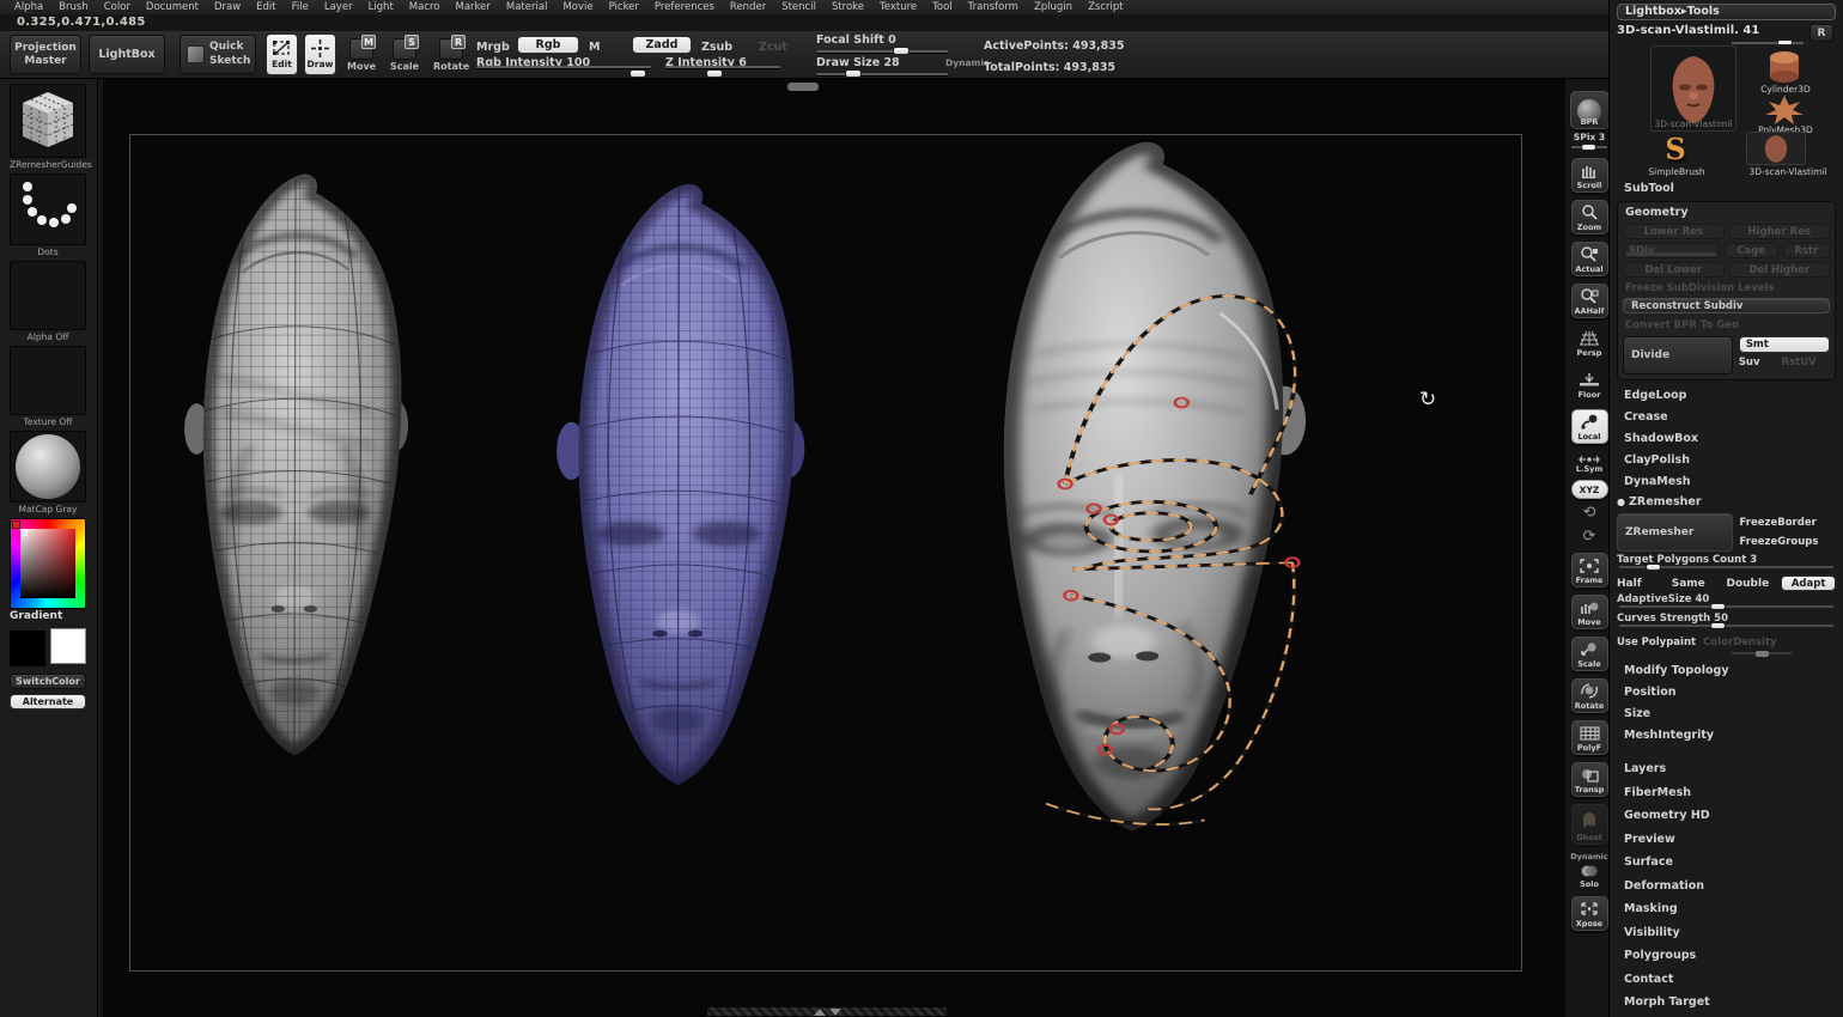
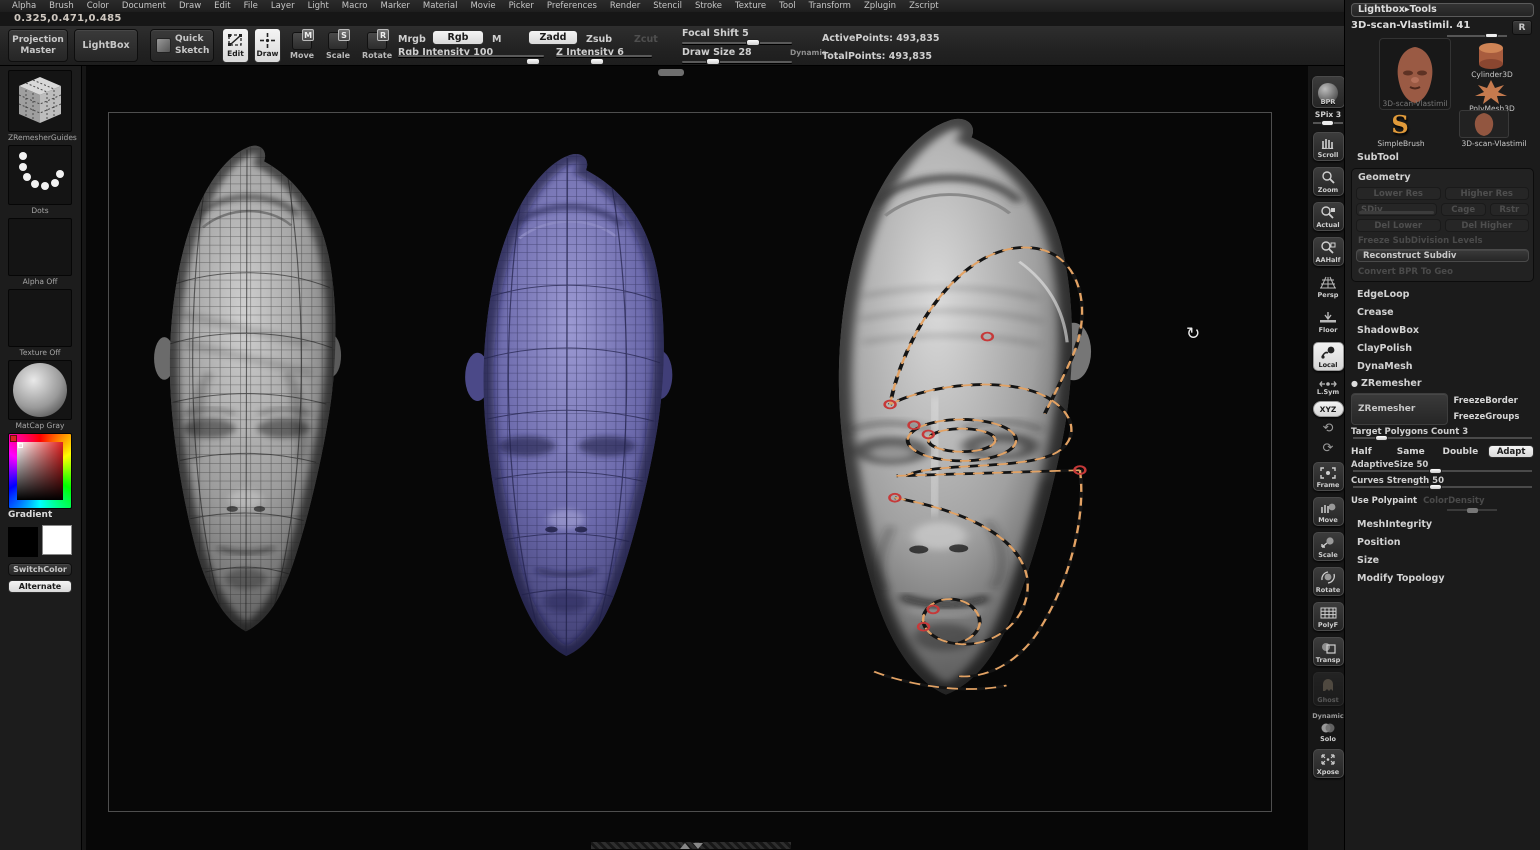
  Alpha
  Brush
  Color
  Document
  Draw
  Edit
  File
  Layer
  Light
  Macro
  Marker
  Material
  Movie
  Picker
  Preferences
  Render
  Stencil
  Stroke
  Texture
  Tool
  Transform
  Zplugin
  Zscript
  0.325,0.471,0.485
  Projection Master
  LightBox
  Quick
  Sketch
  Edit
  Draw
  M
  Move
  S
  Scale
  R
  Rotate
  Mrgb
  Rgb
  M
  Rgb Intensity 100
  Zadd
  Zsub
  Zcut
  Z Intensity 6
- Focal Shift 0
+ Focal Shift 5
  Draw Size 28
  Dynamic
  ActivePoints: 493,835
  TotalPoints: 493,835
  ZRemesherGuides
  Dots
  Alpha Off
  Texture Off
  MatCap Gray
  Gradient
  SwitchColor
  Alternate
  ↻
  BPR
  SPix 3
  Scroll
  Zoom
  Actual
  AAHalf
  Persp
  Floor
  Local
  L.Sym
  XYZ
  ⟲
  ⟳
  Frame
  Move
  Scale
  Rotate
  PolyF
  Transp
  Ghost
  Dynamic
  Solo
  Xpose
  Lightbox▸Tools
  3D-scan-Vlastimil. 41
  R
  3D-scan-Vlastimil
  Cylinder3D
  PolyMesh3D
  S
  SimpleBrush
  3D-scan-Vlastimil
  SubTool
  Geometry
  Lower Res
  Higher Res
  SDiv
  Cage
  Rstr
  Del Lower
  Del Higher
  Freeze SubDivision Levels
  Reconstruct Subdiv
  Convert BPR To Geo
- Divide
- Smt
- Suv
- RstUV
  EdgeLoop
  Crease
  ShadowBox
  ClayPolish
  DynaMesh
  ● ZRemesher
  ZRemesher
  FreezeBorder
  FreezeGroups
  Target Polygons Count 3
  Half
  Same
  Double
  Adapt
- AdaptiveSize 40
+ AdaptiveSize 50
  Curves Strength 50
  Use Polypaint
  ColorDensity
- Modify Topology
+ MeshIntegrity
  Position
  Size
- MeshIntegrity
+ Modify Topology
- Layers
- FiberMesh
- Geometry HD
- Preview
- Surface
- Deformation
- Masking
- Visibility
- Polygroups
- Contact
- Morph Target
